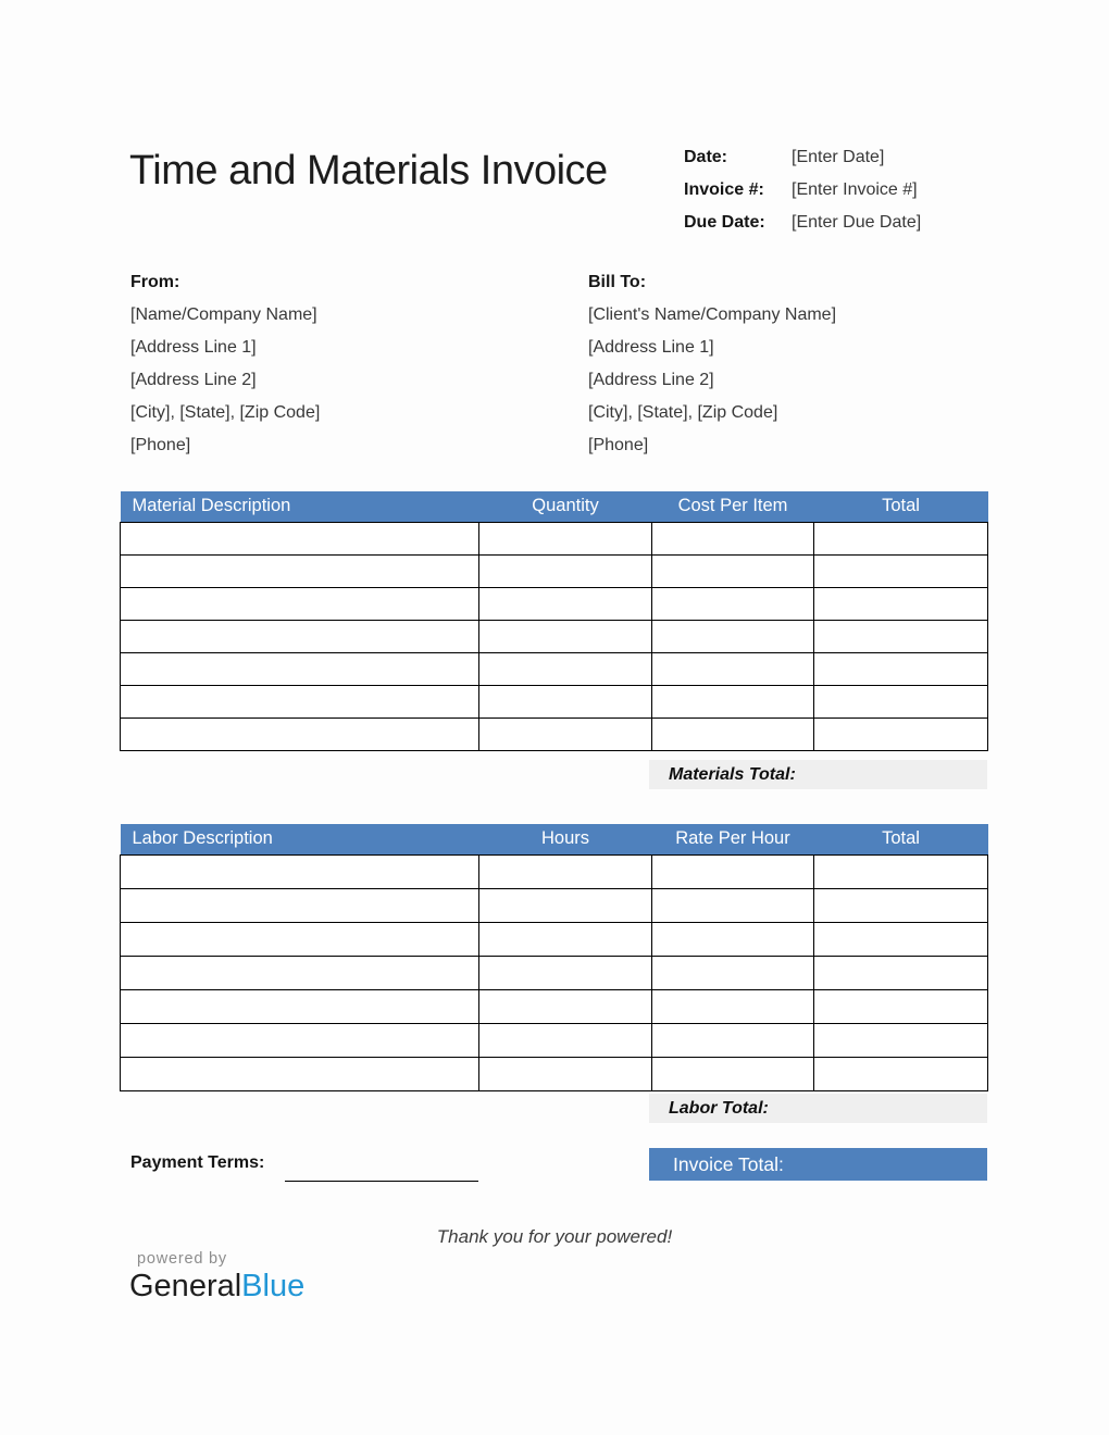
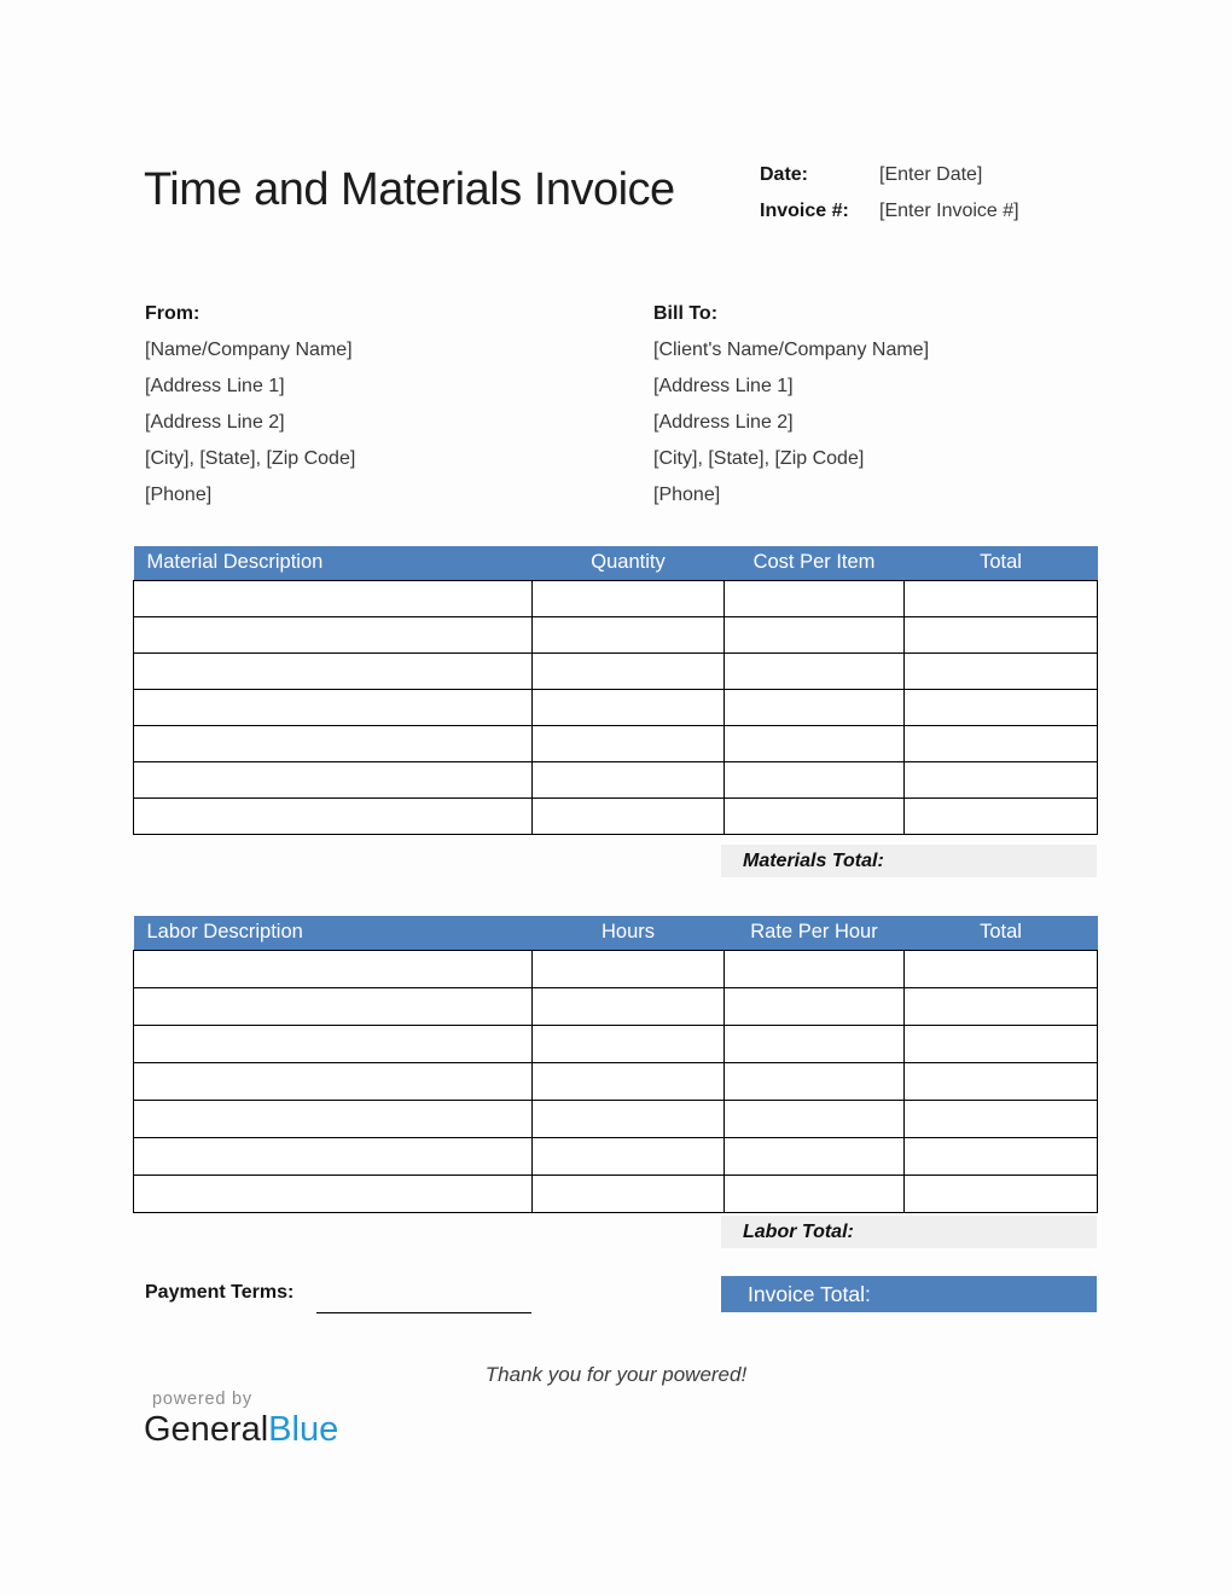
  Time and Materials Invoice
  Date:
  [Enter Date]
  Invoice #:
  [Enter Invoice #]
- Due Date:
- [Enter Due Date]
  From:
  [Name/Company Name]
  [Address Line 1]
  [Address Line 2]
  [City], [State], [Zip Code]
  [Phone]
  Bill To:
  [Client's Name/Company Name]
  [Address Line 1]
  [Address Line 2]
  [City], [State], [Zip Code]
  [Phone]
  Material Description	Quantity	Cost Per Item	Total
  Materials Total:
  Labor Description	Hours	Rate Per Hour	Total
  Labor Total:
  Payment Terms:
  Invoice Total:
  Thank you for your powered!
  powered by
  GeneralBlue
